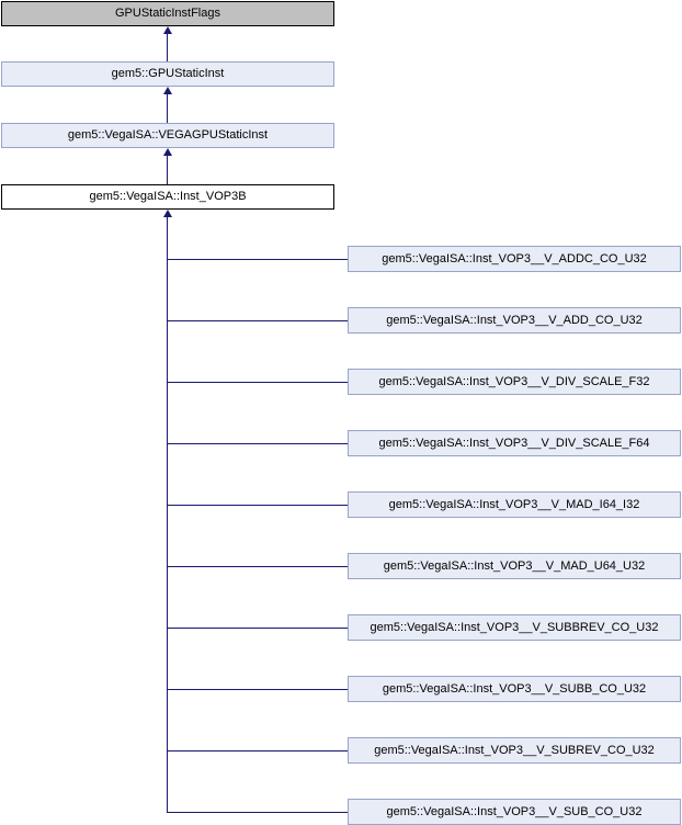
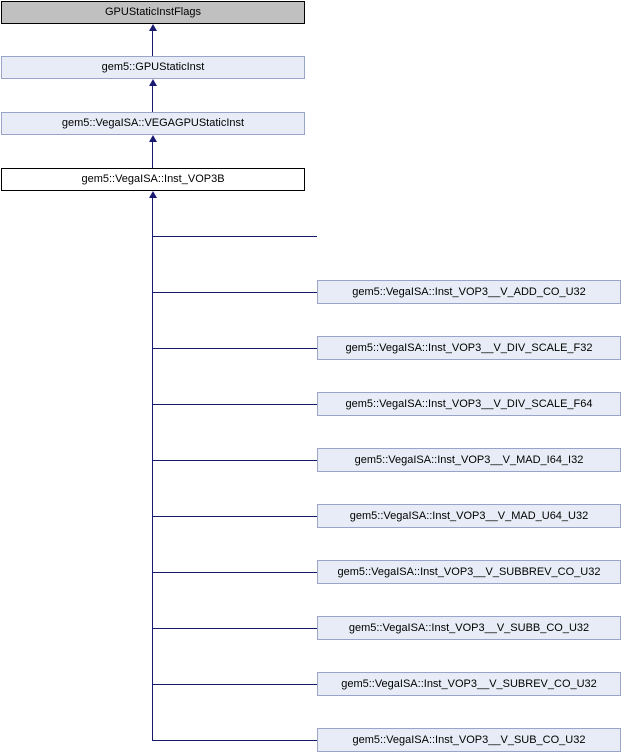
  GPUStaticInstFlags
  gem5::GPUStaticInst
  gem5::VegaISA::VEGAGPUStaticInst
  gem5::VegaISA::Inst_VOP3B
- gem5::VegaISA::Inst_VOP3__V_ADDC_CO_U32
  gem5::VegaISA::Inst_VOP3__V_ADD_CO_U32
  gem5::VegaISA::Inst_VOP3__V_DIV_SCALE_F32
  gem5::VegaISA::Inst_VOP3__V_DIV_SCALE_F64
  gem5::VegaISA::Inst_VOP3__V_MAD_I64_I32
  gem5::VegaISA::Inst_VOP3__V_MAD_U64_U32
  gem5::VegaISA::Inst_VOP3__V_SUBBREV_CO_U32
  gem5::VegaISA::Inst_VOP3__V_SUBB_CO_U32
  gem5::VegaISA::Inst_VOP3__V_SUBREV_CO_U32
  gem5::VegaISA::Inst_VOP3__V_SUB_CO_U32
